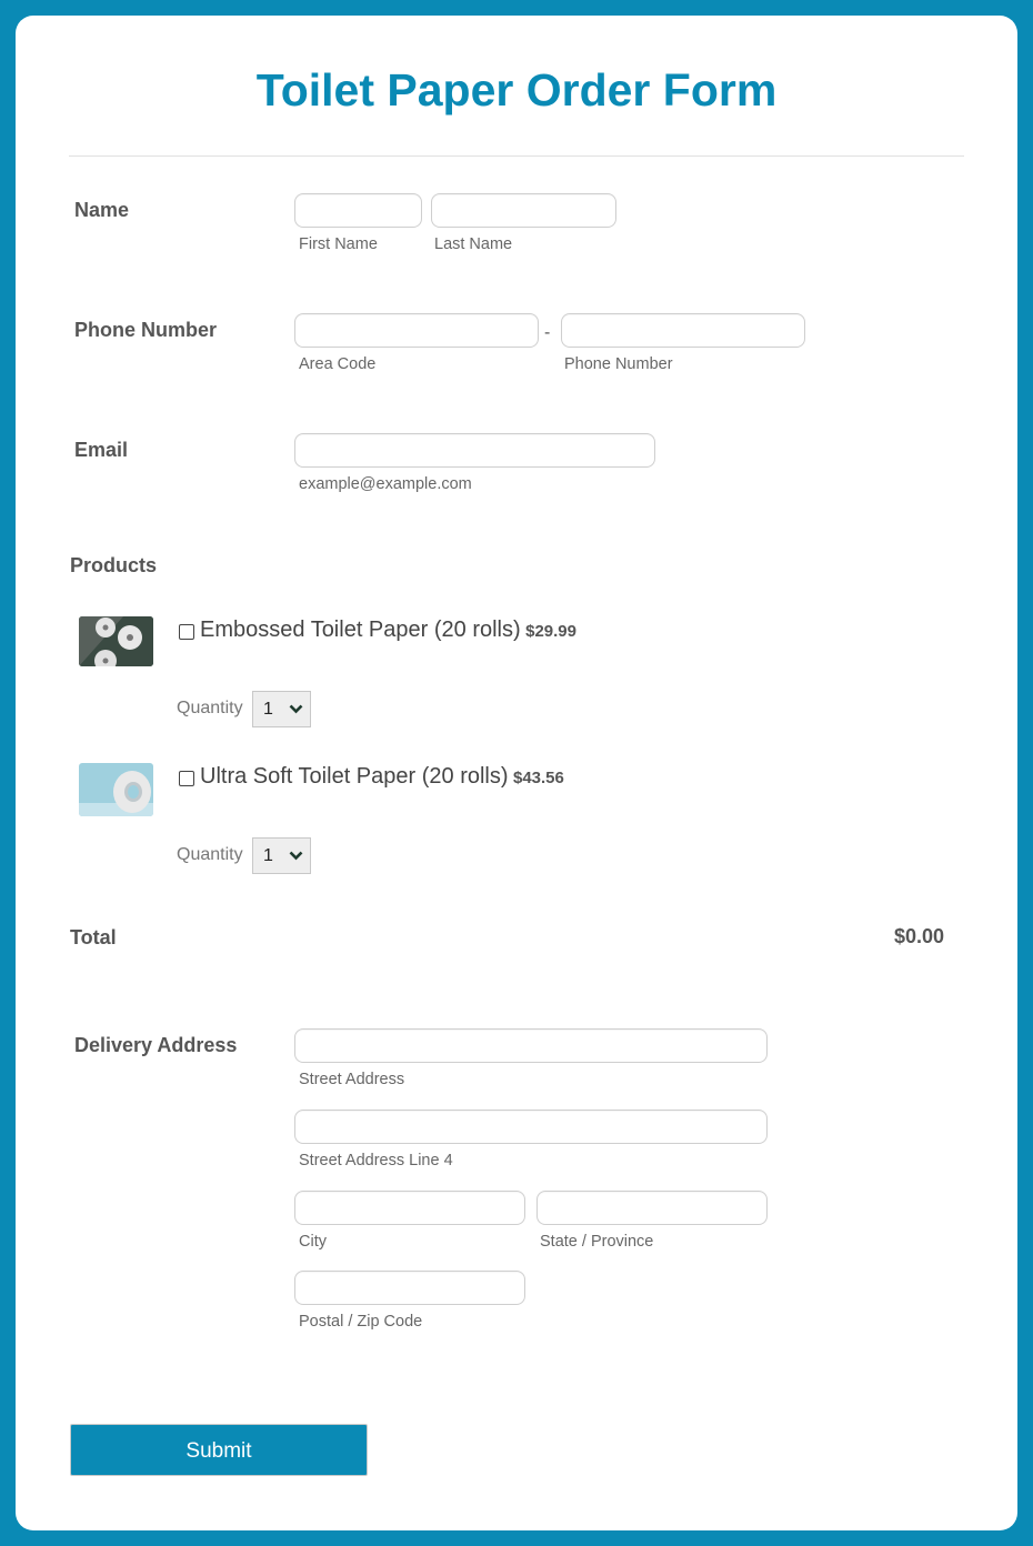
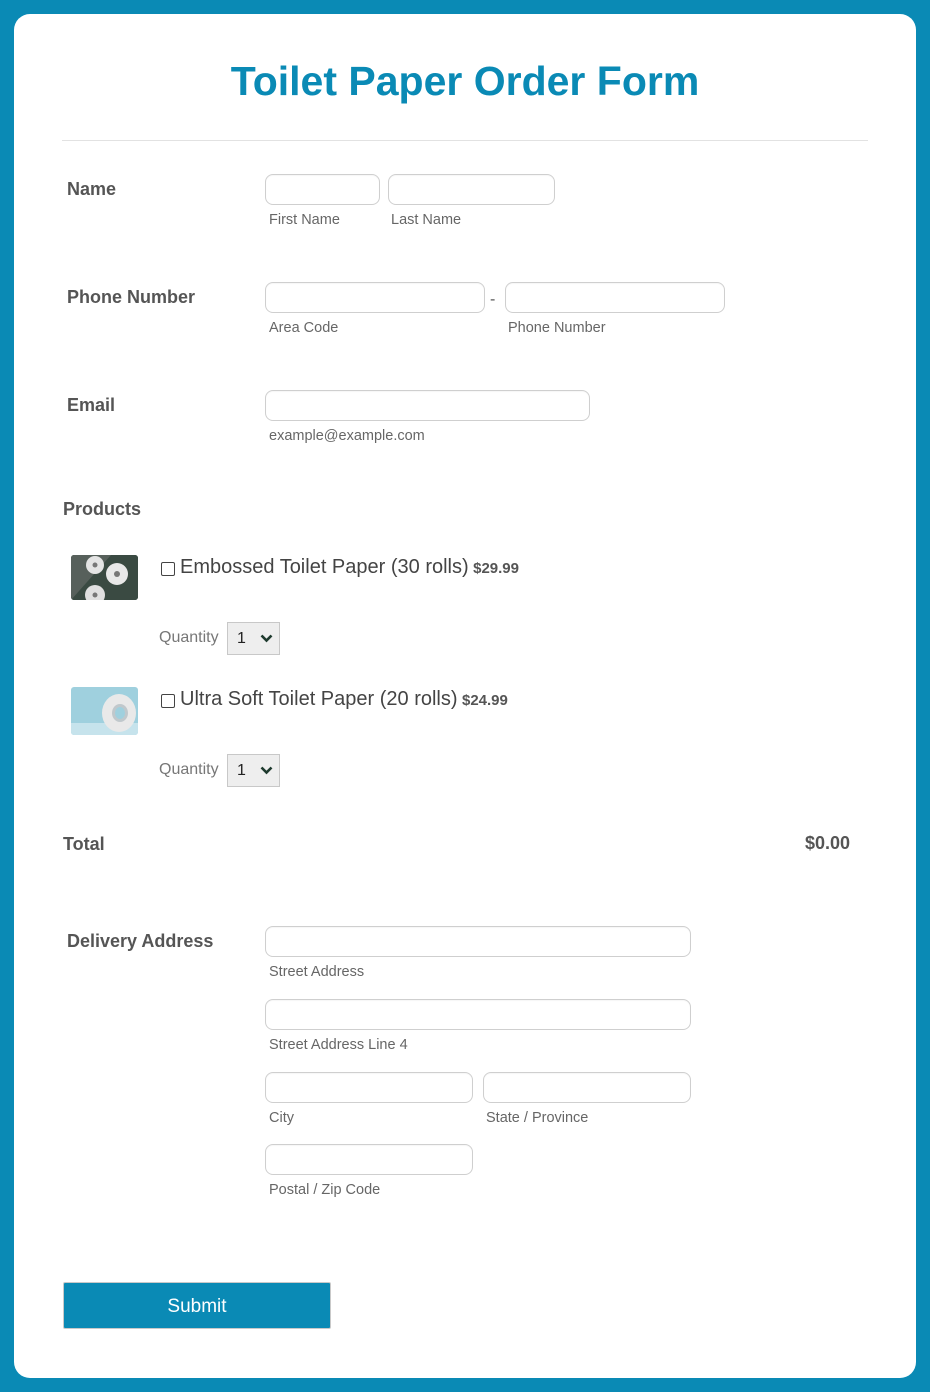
  Toilet Paper Order Form
  Name
  First Name
  Last Name
  Phone Number
  -
  Area Code
  Phone Number
  Email
  example@example.com
  Products
- Embossed Toilet Paper (20 rolls) $29.99
+ Embossed Toilet Paper (30 rolls) $29.99
  Quantity
  1
- Ultra Soft Toilet Paper (20 rolls) $43.56
+ Ultra Soft Toilet Paper (20 rolls) $24.99
  Quantity
  1
  Total
  $0.00
  Delivery Address
  Street Address
  Street Address Line 4
  City
  State / Province
  Postal / Zip Code
  Submit
